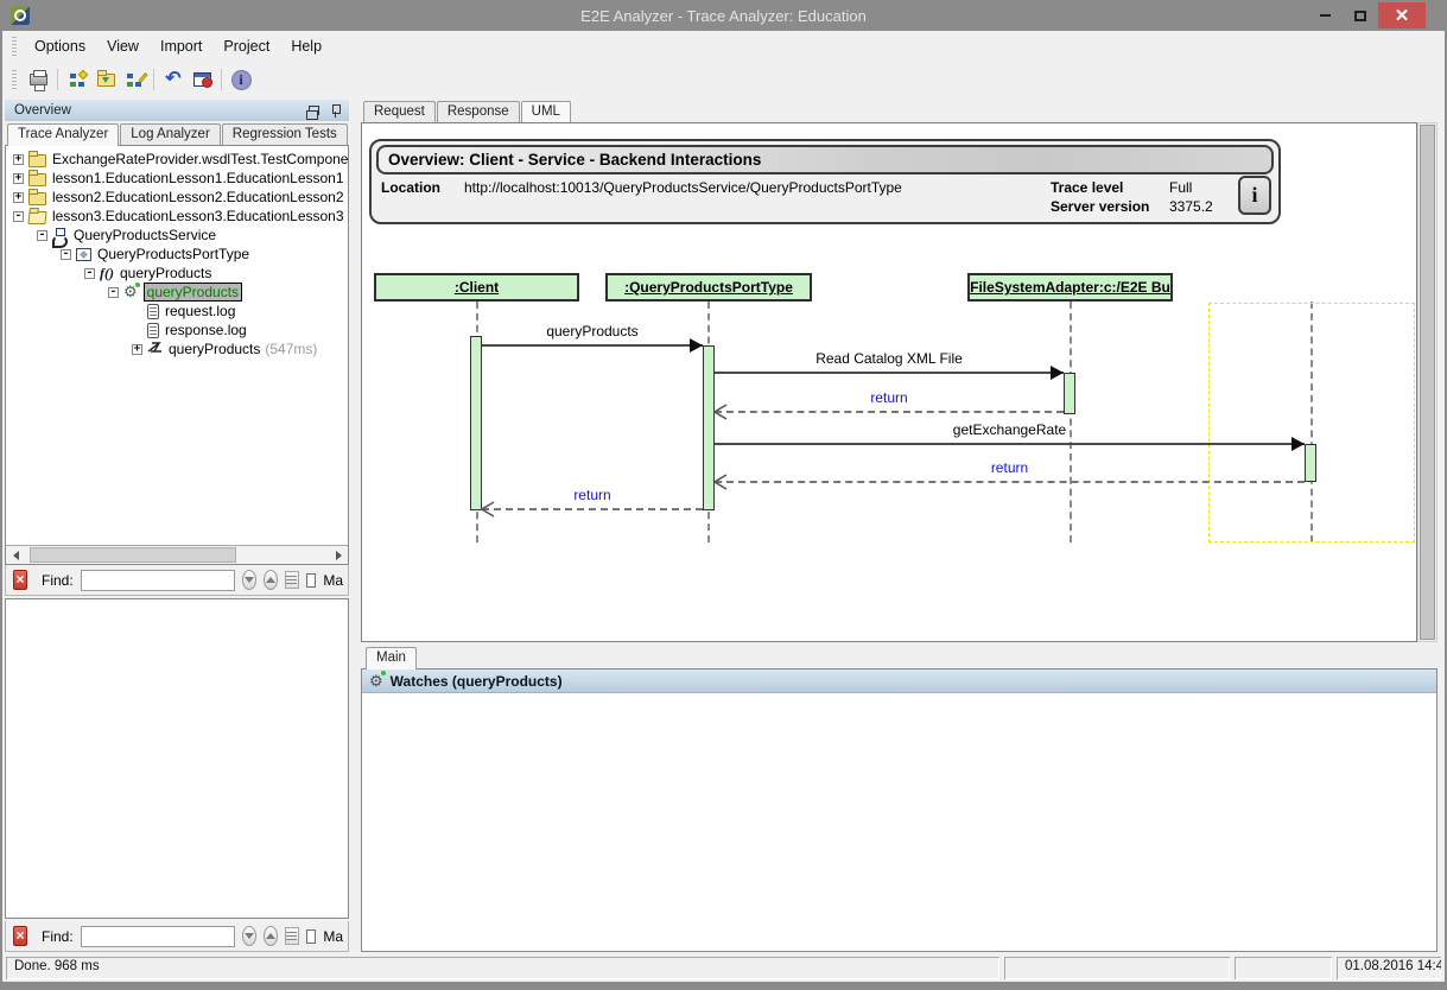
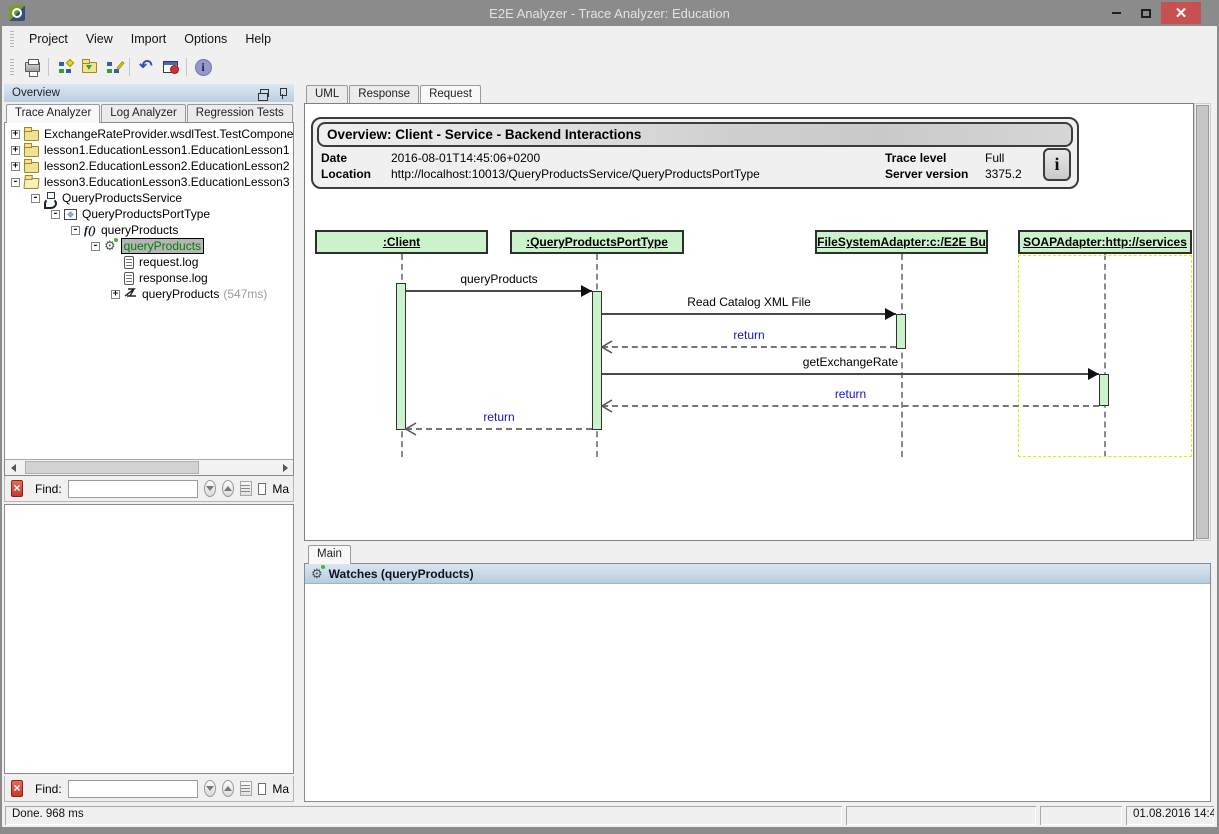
  E2E Analyzer - Trace Analyzer: Education
  ✕
- Options
+ Project
  View
  Import
- Project
+ Options
  Help
  ↶
  i
  Overview
  Trace Analyzer
  Log Analyzer
  Regression Tests
  ExchangeRateProvider.wsdlTest.TestCompone
  lesson1.EducationLesson1.EducationLesson1
  lesson2.EducationLesson2.EducationLesson2
  lesson3.EducationLesson3.EducationLesson3
  QueryProductsService
  QueryProductsPortType
  queryProducts
  queryProducts
  request.log
  response.log
  queryProducts
  (547ms)
  ×
  Find:
  Ma
  ×
  Find:
  Ma
- Request
+ UML
  Response
- UML
+ Request
  Overview: Client - Service - Backend Interactions
+ Date
+ 2016-08-01T14:45:06+0200
  Location
  http://localhost:10013/QueryProductsService/QueryProductsPortType
  Trace level
  Full
  Server version
  3375.2
  i
  :Client
  :QueryProductsPortType
  FileSystemAdapter:c:/E2E Bu
+ SOAPAdapter:http://services
  queryProducts
  Read Catalog XML File
  return
  getExchangeRate
  return
  return
  Main
  Watches (queryProducts)
  Done. 968 ms
  01.08.2016 14:4
